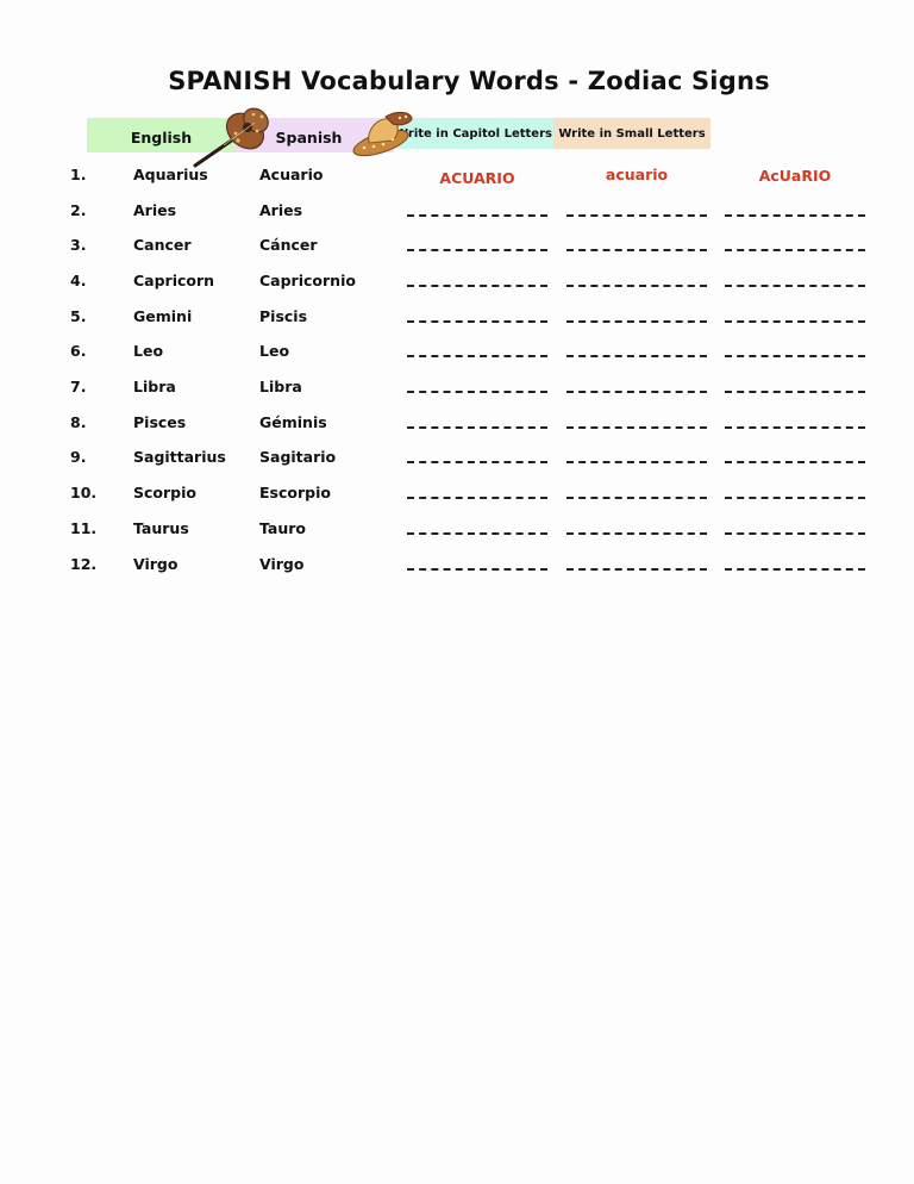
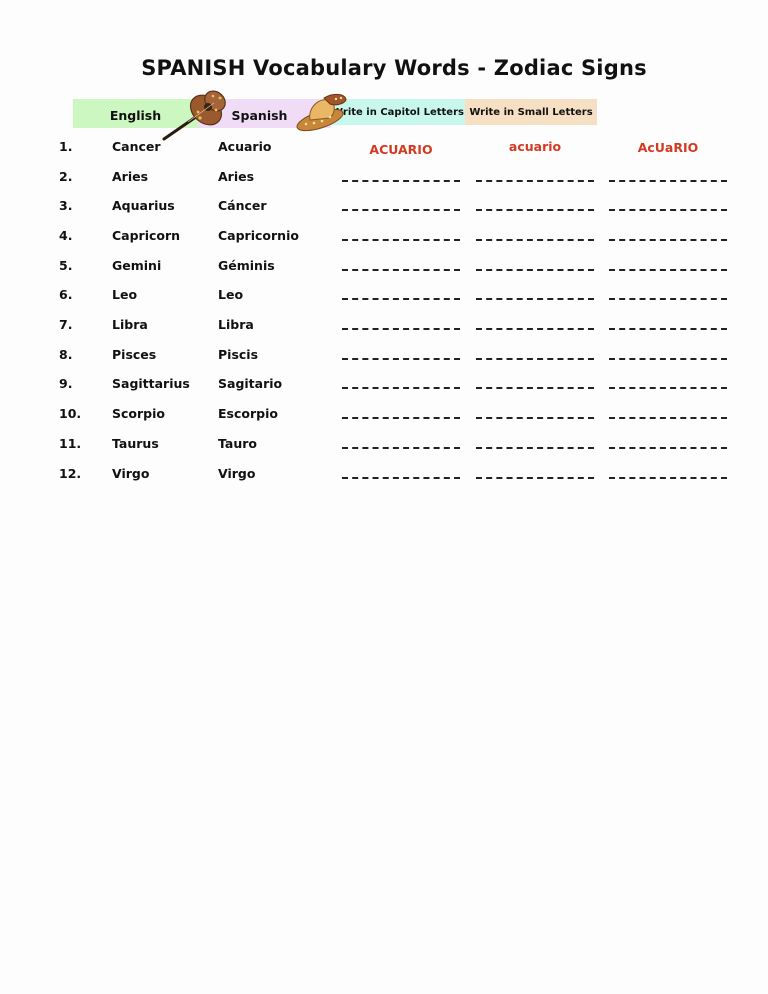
  SPANISH Vocabulary Words - Zodiac Signs
  English
  Spanish
  rite in Capitol Letters
  Write in Small Letters
  1.
- Aquarius
+ Cancer
  Acuario
  ACUARIO
  acuario
  AcUaRIO
  2.
  Aries
  Aries
  3.
- Cancer
+ Aquarius
  Cáncer
  4.
  Capricorn
  Capricornio
  5.
  Gemini
- Piscis
+ Géminis
  6.
  Leo
  Leo
  7.
  Libra
  Libra
  8.
  Pisces
- Géminis
+ Piscis
  9.
  Sagittarius
  Sagitario
  10.
  Scorpio
  Escorpio
  11.
  Taurus
  Tauro
  12.
  Virgo
  Virgo
